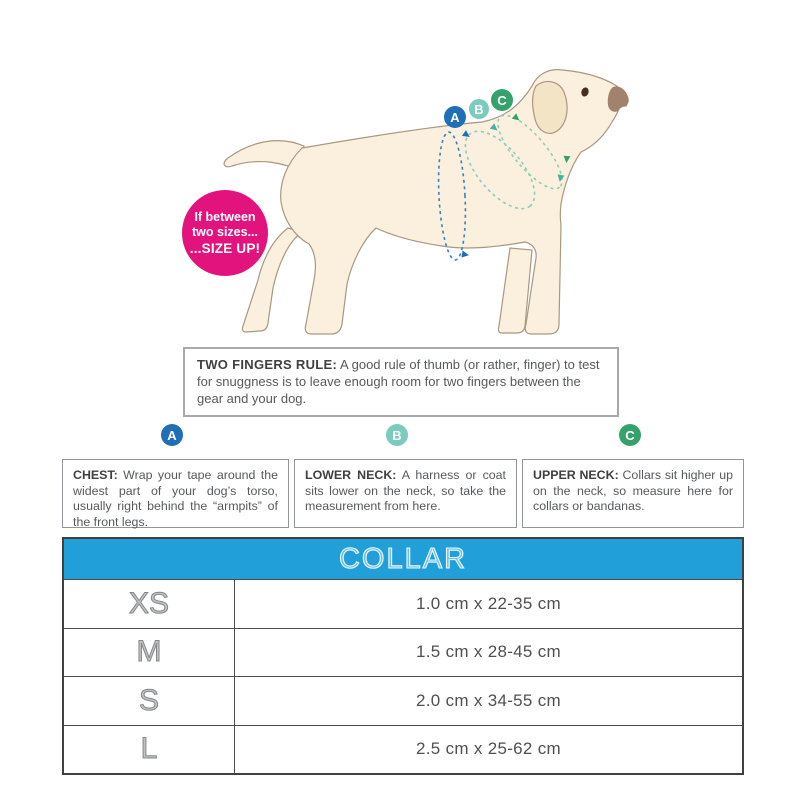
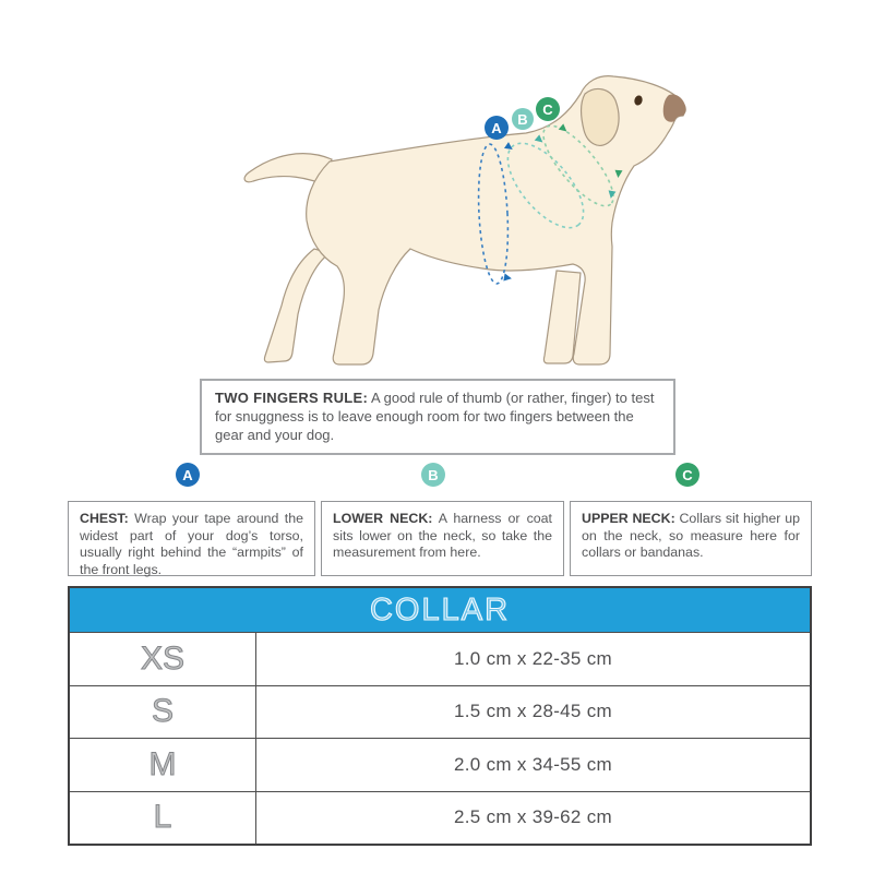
  A
  B
  C
- If between
- two sizes...
- ...SIZE UP!
  TWO FINGERS RULE: A good rule of thumb (or rather, finger) to test for snuggness is to leave enough room for two fingers between the gear and your dog.
  A
  B
  C
  CHEST: Wrap your tape around the widest part of your dog’s torso, usually right behind the “armpits” of the front legs.
  LOWER NECK: A harness or coat sits lower on the neck, so take the measurement from here.
  UPPER NECK: Collars sit higher up on the neck, so measure here for collars or bandanas.
  COLLAR
  XS
  1.0 cm x 22-35 cm
- M
+ S
  1.5 cm x 28-45 cm
- S
+ M
  2.0 cm x 34-55 cm
  L
- 2.5 cm x 25-62 cm
+ 2.5 cm x 39-62 cm
